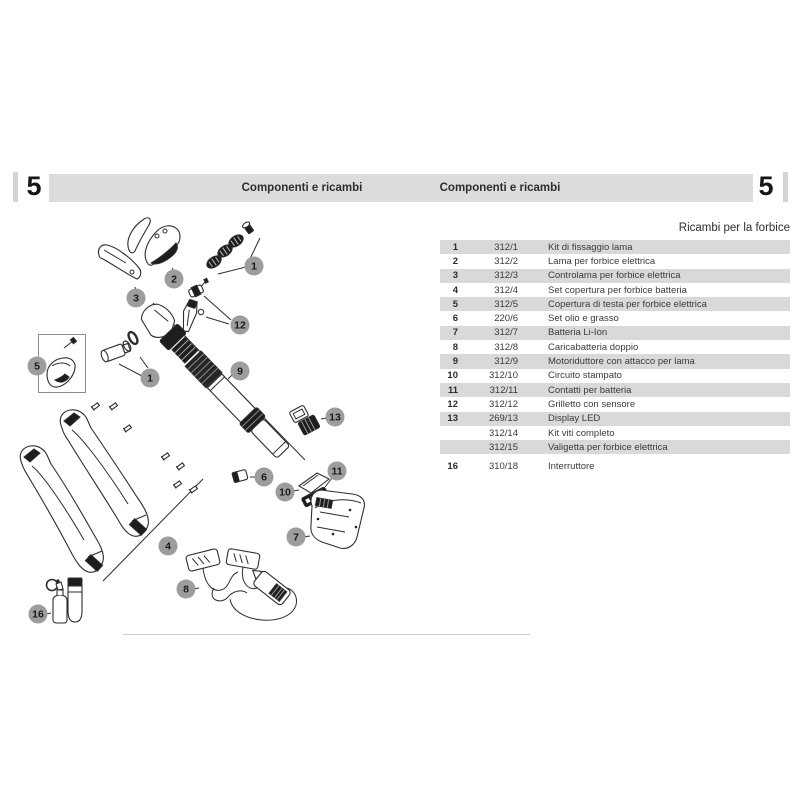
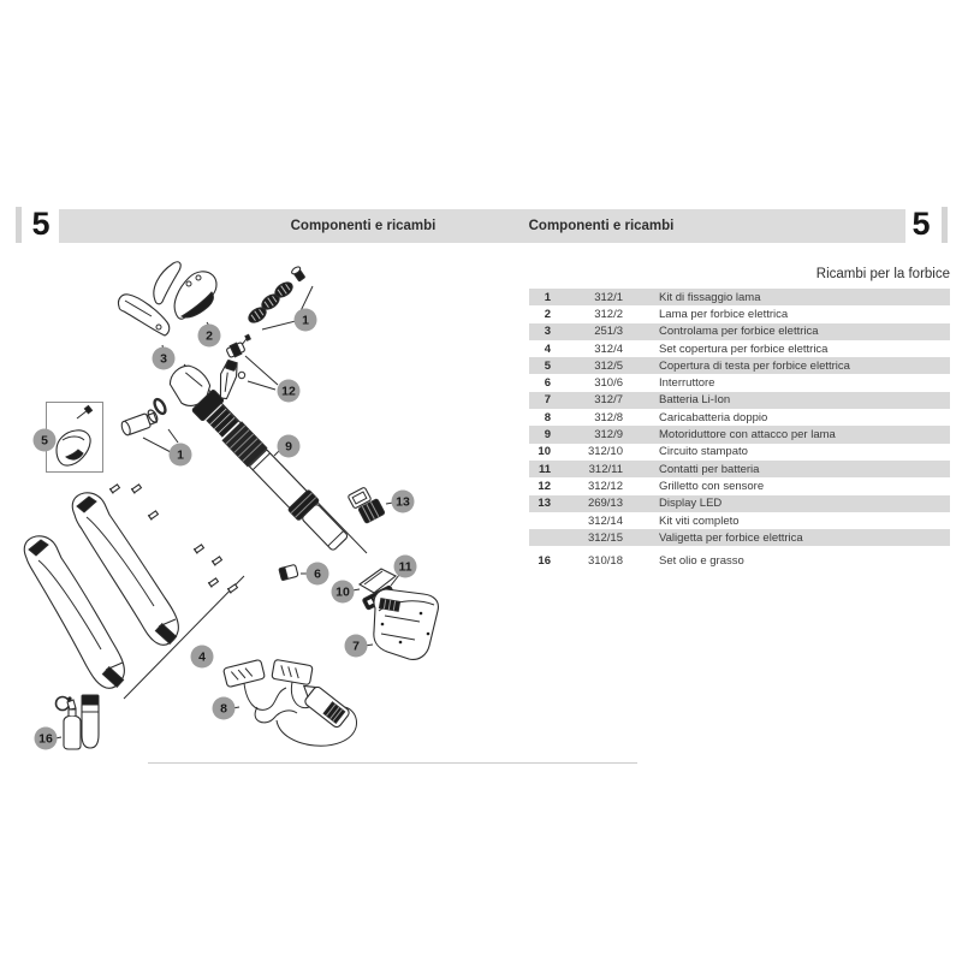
  5
  Componenti e ricambi
  Componenti e ricambi
  5
  Ricambi per la forbice
  1
  312/1
  Kit di fissaggio lama
  2
  312/2
  Lama per forbice elettrica
  3
- 312/3
+ 251/3
  Controlama per forbice elettrica
  4
  312/4
- Set copertura per forbice batteria
+ Set copertura per forbice elettrica
  5
  312/5
  Copertura di testa per forbice elettrica
  6
- 220/6
+ 310/6
- Set olio e grasso
+ Interruttore
  7
  312/7
  Batteria Li-Ion
  8
  312/8
  Caricabatteria doppio
  9
  312/9
  Motoriduttore con attacco per lama
  10
  312/10
  Circuito stampato
  11
  312/11
  Contatti per batteria
  12
  312/12
  Grilletto con sensore
  13
  269/13
  Display LED
  312/14
  Kit viti completo
  312/15
  Valigetta per forbice elettrica
  16
  310/18
- Interruttore
+ Set olio e grasso
  1
  2
  3
  12
  9
  5
  1
  4
  6
  13
  11
  10
  7
  8
  16
